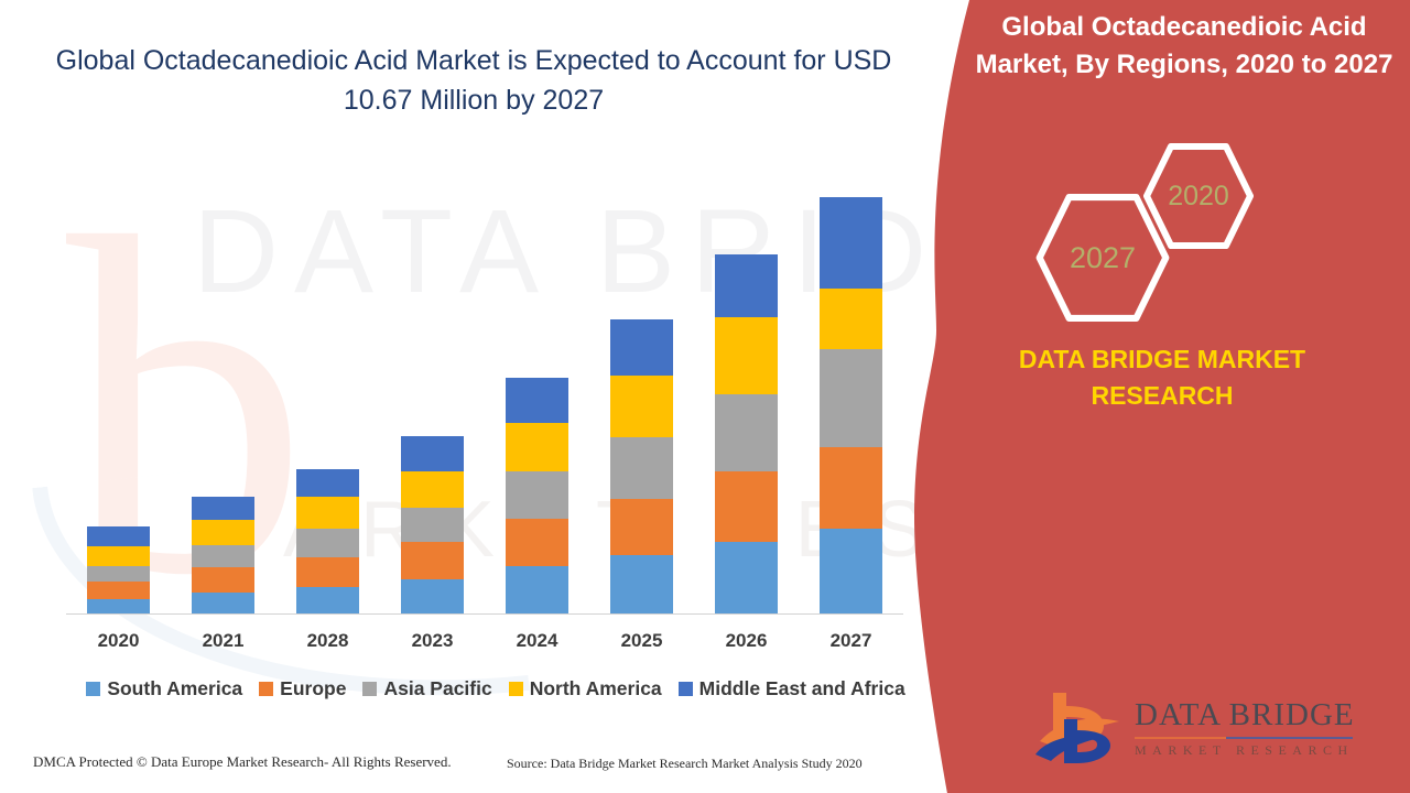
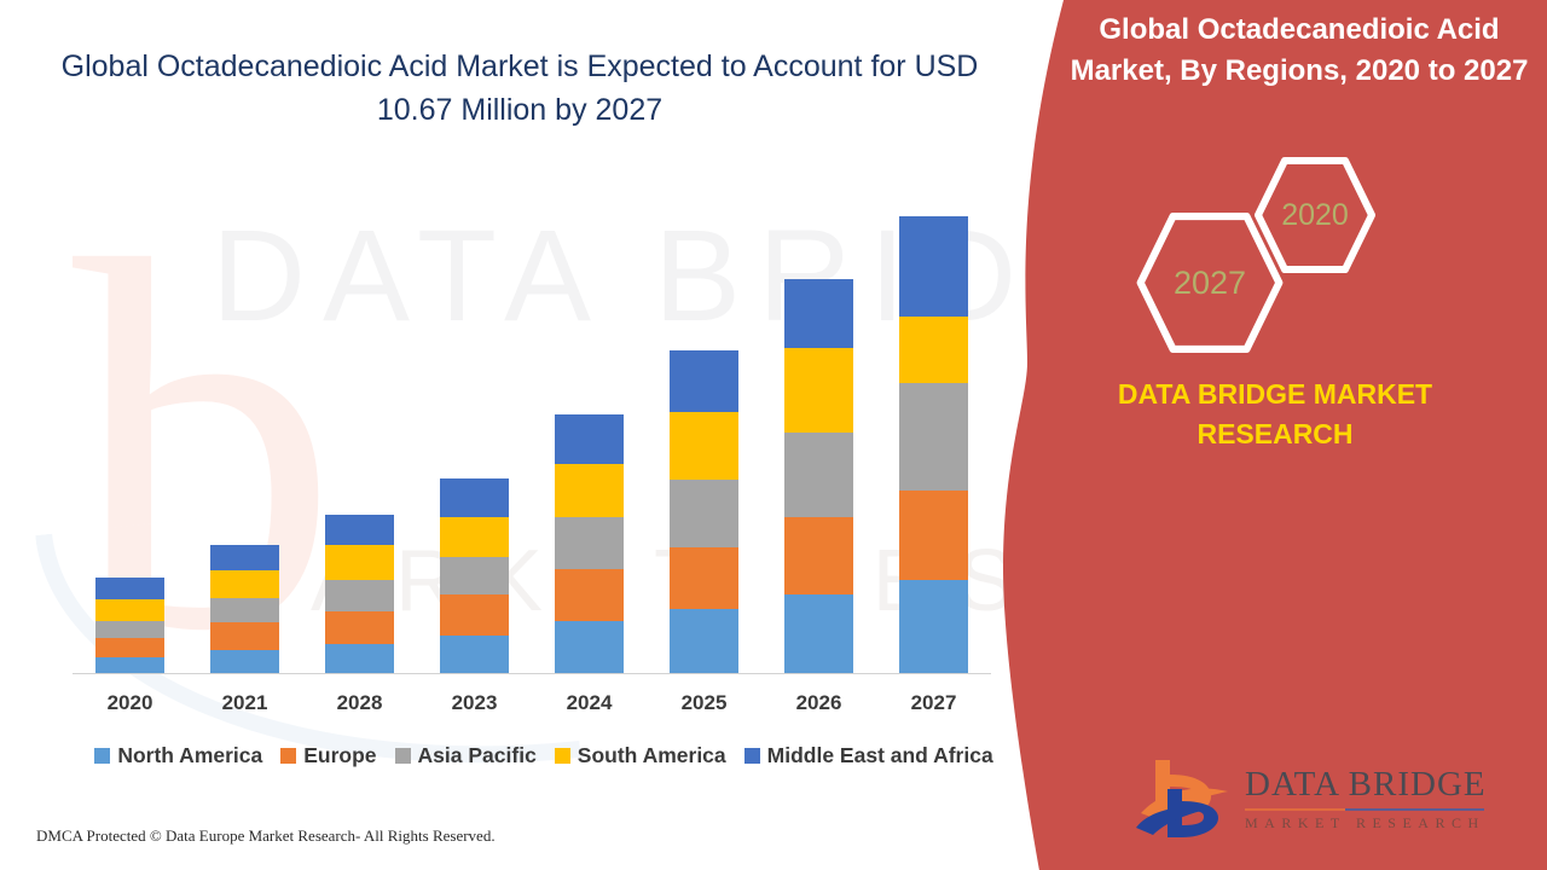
  b
  DATA BRID
  Global Octadecanedioic Acid Market is Expected to Account for USD 10.67 Million by 2027
  2020
  2021
  2028
  2023
  2024
  2025
  2026
  2027
- South America
+ North America
  Europe
  Asia Pacific
- North America
+ South America
  Middle East and Africa
  DMCA Protected © Data Europe Market Research- All Rights Reserved.
- Source: Data Bridge Market Research Market Analysis Study 2020
  Global Octadecanedioic Acid Market, By Regions, 2020 to 2027
  2027
  2020
  DATA BRIDGE MARKET RESEARCH
  DATA BRIDGE
  MARKET RESEARCH
